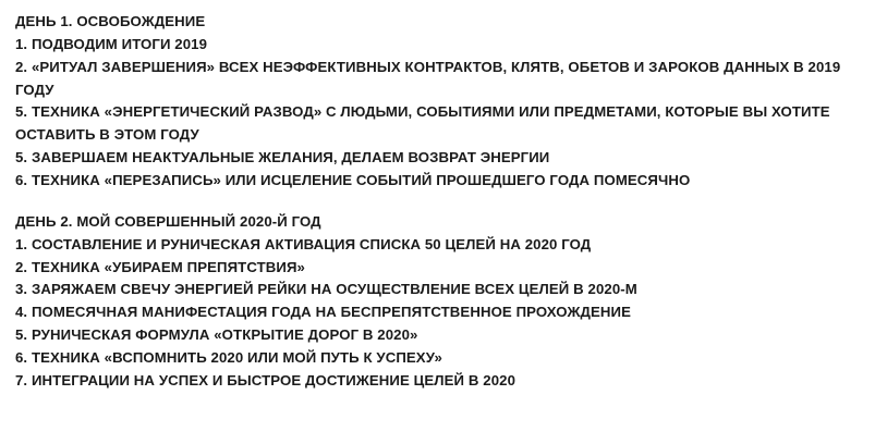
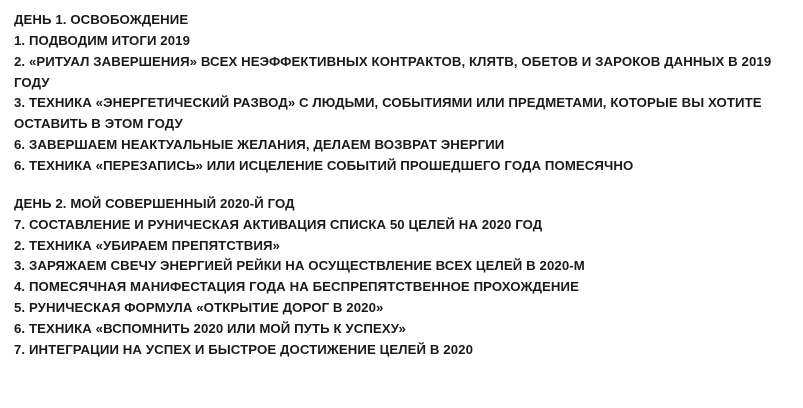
  ДЕНЬ 1. ОСВОБОЖДЕНИЕ
  1. ПОДВОДИМ ИТОГИ 2019
  2. «РИТУАЛ ЗАВЕРШЕНИЯ» ВСЕХ НЕЭФФЕКТИВНЫХ КОНТРАКТОВ, КЛЯТВ, ОБЕТОВ И ЗАРОКОВ ДАННЫХ В 2019 ГОДУ
- 5. ТЕХНИКА «ЭНЕРГЕТИЧЕСКИЙ РАЗВОД» С ЛЮДЬМИ, СОБЫТИЯМИ ИЛИ ПРЕДМЕТАМИ, КОТОРЫЕ ВЫ ХОТИТЕ ОСТАВИТЬ В ЭТОМ ГОДУ
+ 3. ТЕХНИКА «ЭНЕРГЕТИЧЕСКИЙ РАЗВОД» С ЛЮДЬМИ, СОБЫТИЯМИ ИЛИ ПРЕДМЕТАМИ, КОТОРЫЕ ВЫ ХОТИТЕ ОСТАВИТЬ В ЭТОМ ГОДУ
- 5. ЗАВЕРШАЕМ НЕАКТУАЛЬНЫЕ ЖЕЛАНИЯ, ДЕЛАЕМ ВОЗВРАТ ЭНЕРГИИ
+ 6. ЗАВЕРШАЕМ НЕАКТУАЛЬНЫЕ ЖЕЛАНИЯ, ДЕЛАЕМ ВОЗВРАТ ЭНЕРГИИ
  6. ТЕХНИКА «ПЕРЕЗАПИСЬ» ИЛИ ИСЦЕЛЕНИЕ СОБЫТИЙ ПРОШЕДШЕГО ГОДА ПОМЕСЯЧНО
  ДЕНЬ 2. МОЙ СОВЕРШЕННЫЙ 2020-Й ГОД
- 1. СОСТАВЛЕНИЕ И РУНИЧЕСКАЯ АКТИВАЦИЯ СПИСКА 50 ЦЕЛЕЙ НА 2020 ГОД
+ 7. СОСТАВЛЕНИЕ И РУНИЧЕСКАЯ АКТИВАЦИЯ СПИСКА 50 ЦЕЛЕЙ НА 2020 ГОД
  2. ТЕХНИКА «УБИРАЕМ ПРЕПЯТСТВИЯ»
  3. ЗАРЯЖАЕМ СВЕЧУ ЭНЕРГИЕЙ РЕЙКИ НА ОСУЩЕСТВЛЕНИЕ ВСЕХ ЦЕЛЕЙ В 2020-М
  4. ПОМЕСЯЧНАЯ МАНИФЕСТАЦИЯ ГОДА НА БЕСПРЕПЯТСТВЕННОЕ ПРОХОЖДЕНИЕ
  5. РУНИЧЕСКАЯ ФОРМУЛА «ОТКРЫТИЕ ДОРОГ В 2020»
  6. ТЕХНИКА «ВСПОМНИТЬ 2020 ИЛИ МОЙ ПУТЬ К УСПЕХУ»
  7. ИНТЕГРАЦИИ НА УСПЕХ И БЫСТРОЕ ДОСТИЖЕНИЕ ЦЕЛЕЙ В 2020
